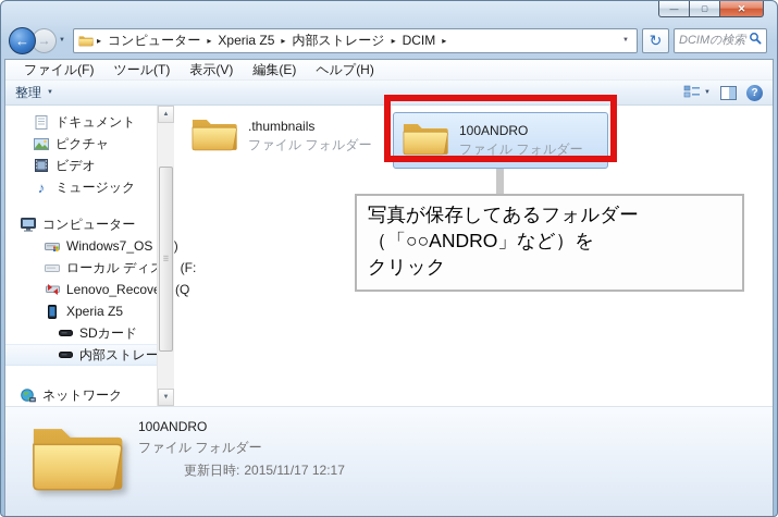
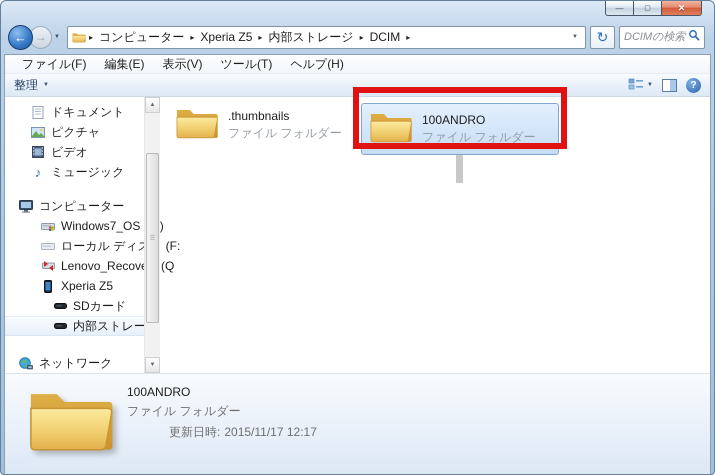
  —
  ✕
  ←
  →
  ▸
  コンピューター
  ▸
  Xperia Z5
  ▸
  内部ストレージ
  ▸
  DCIM
  ▸
  ↻
  DCIMの検索
  ファイル(F)
- ツール(T)
+ 編集(E)
  表示(V)
- 編集(E)
+ ツール(T)
  ヘルプ(H)
  整理
  ?
  ドキュメント
  ピクチャ
  ビデオ
  ♪
  ミュージック
  コンピューター
  Windows7_OS)
  ローカル ディ (F:
  Lenovo_Recov (Q
  Xperia Z5
  SDカード
  内部ストレー
  ネットワーク
  .thumbnails
  ファイル フォルダー
  100ANDRO
  ファイル フォルダー
- 写真が保存してあるフォルダー
- （「○○ANDRO」など）を
- クリック
  100ANDRO
  ファイル フォルダー
  更新日時: 2015/11/17 12:17
